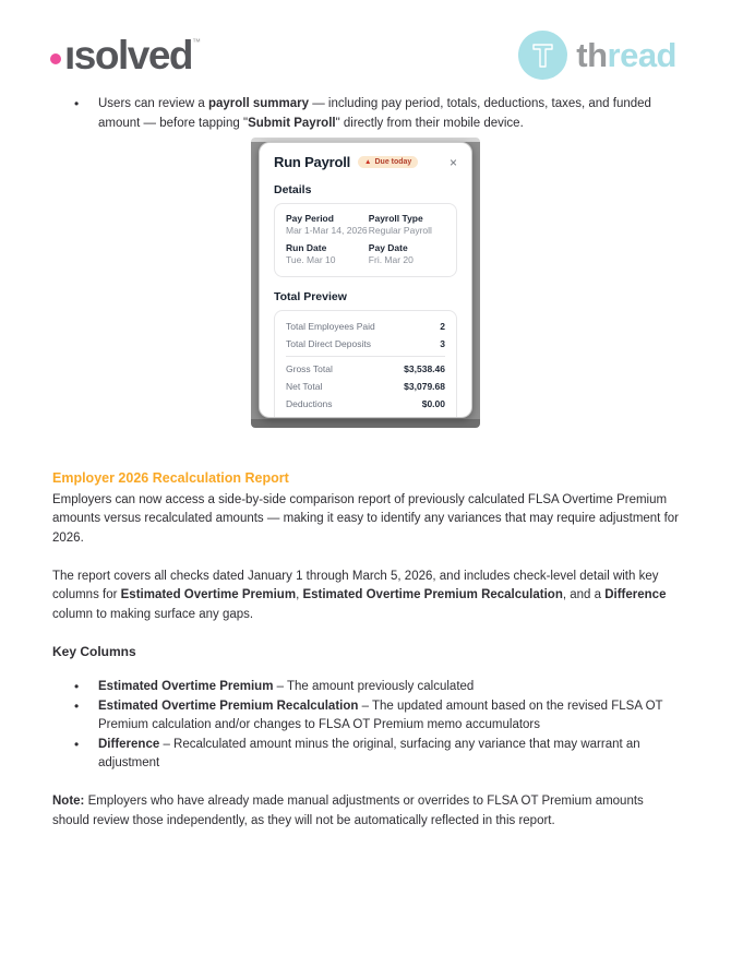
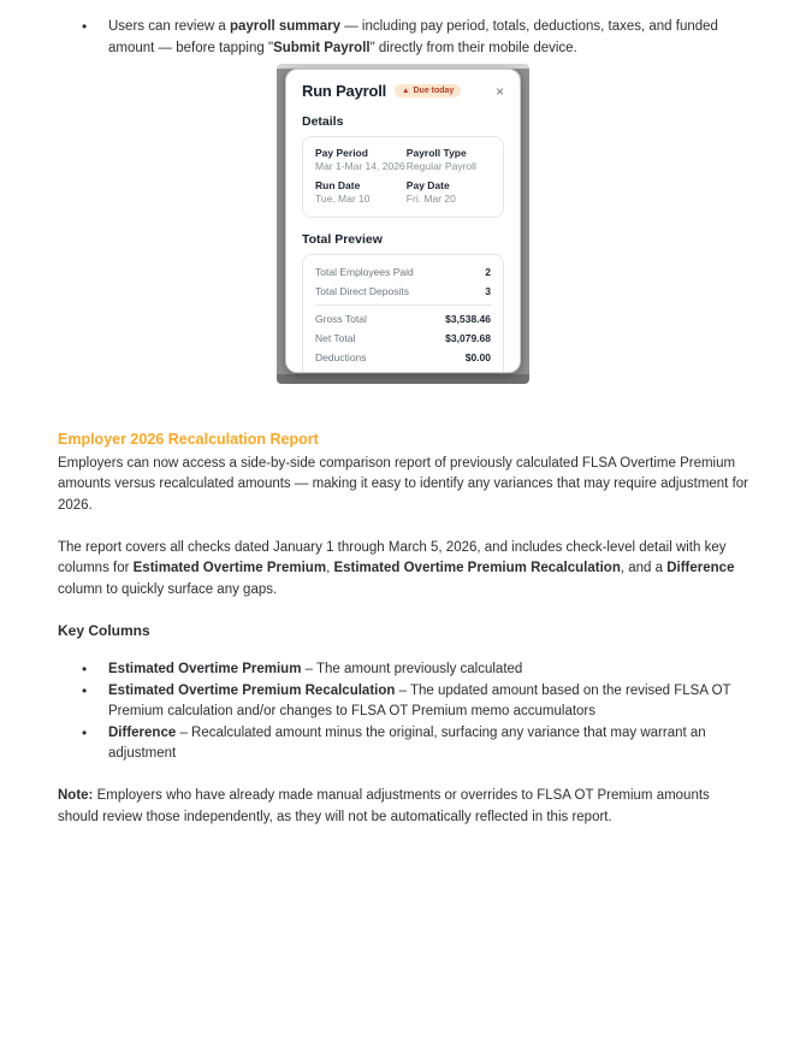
- ısolved
- ™
- thread
  Users can review a payroll summary — including pay period, totals, deductions, taxes, and funded amount — before tapping "Submit Payroll" directly from their mobile device.
  Run Payroll
  ×
  Details
  Pay Period
  Mar 1-Mar 14, 2026
  Payroll Type
  Regular Payroll
  Run Date
  Tue. Mar 10
  Pay Date
  Fri. Mar 20
  Total Preview
  Total Employees Paid
  2
  Total Direct Deposits
  3
  Gross Total
  $3,538.46
  Net Total
  $3,079.68
  Deductions
  $0.00
  Employer 2026 Recalculation Report
  Employers can now access a side-by-side comparison report of previously calculated FLSA Overtime Premium amounts versus recalculated amounts — making it easy to identify any variances that may require adjustment for 2026.
- The report covers all checks dated January 1 through March 5, 2026, and includes check-level detail with key columns for Estimated Overtime Premium, Estimated Overtime Premium Recalculation, and a Difference column to making surface any gaps.
+ The report covers all checks dated January 1 through March 5, 2026, and includes check-level detail with key columns for Estimated Overtime Premium, Estimated Overtime Premium Recalculation, and a Difference column to quickly surface any gaps.
  Key Columns
  Estimated Overtime Premium – The amount previously calculated
  Estimated Overtime Premium Recalculation – The updated amount based on the revised FLSA OT Premium calculation and/or changes to FLSA OT Premium memo accumulators
  Difference – Recalculated amount minus the original, surfacing any variance that may warrant an adjustment
  Note: Employers who have already made manual adjustments or overrides to FLSA OT Premium amounts should review those independently, as they will not be automatically reflected in this report.
